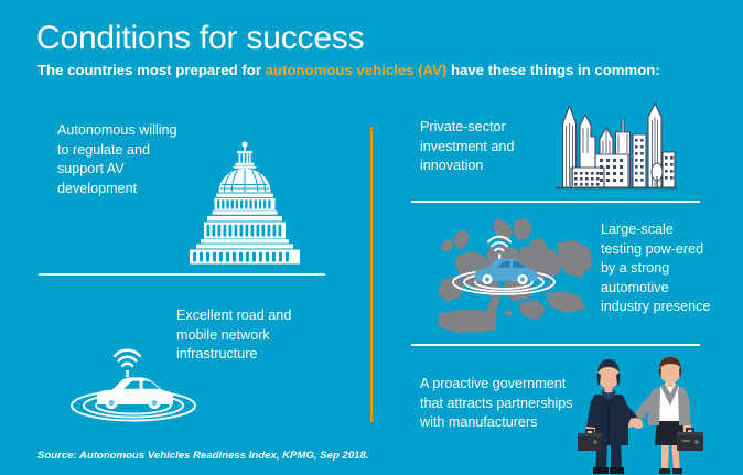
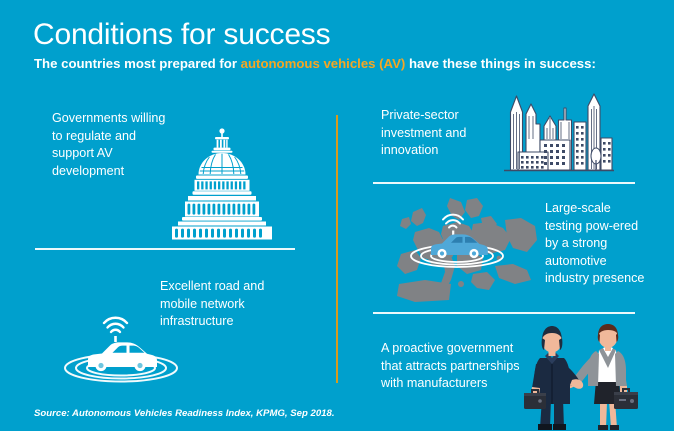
  Conditions for success
- The countries most prepared for autonomous vehicles (AV) have these things in common:
+ The countries most prepared for autonomous vehicles (AV) have these things in success:
- Autonomous willing to regulate and support AV development
+ Governments willing to regulate and support AV development
  Excellent road and mobile network infrastructure
  Private-sector investment and innovation
  Large-scale testing pow-ered by a strong automotive industry presence
  A proactive government that attracts partnerships with manufacturers
  Source: Autonomous Vehicles Readiness Index, KPMG, Sep 2018.
